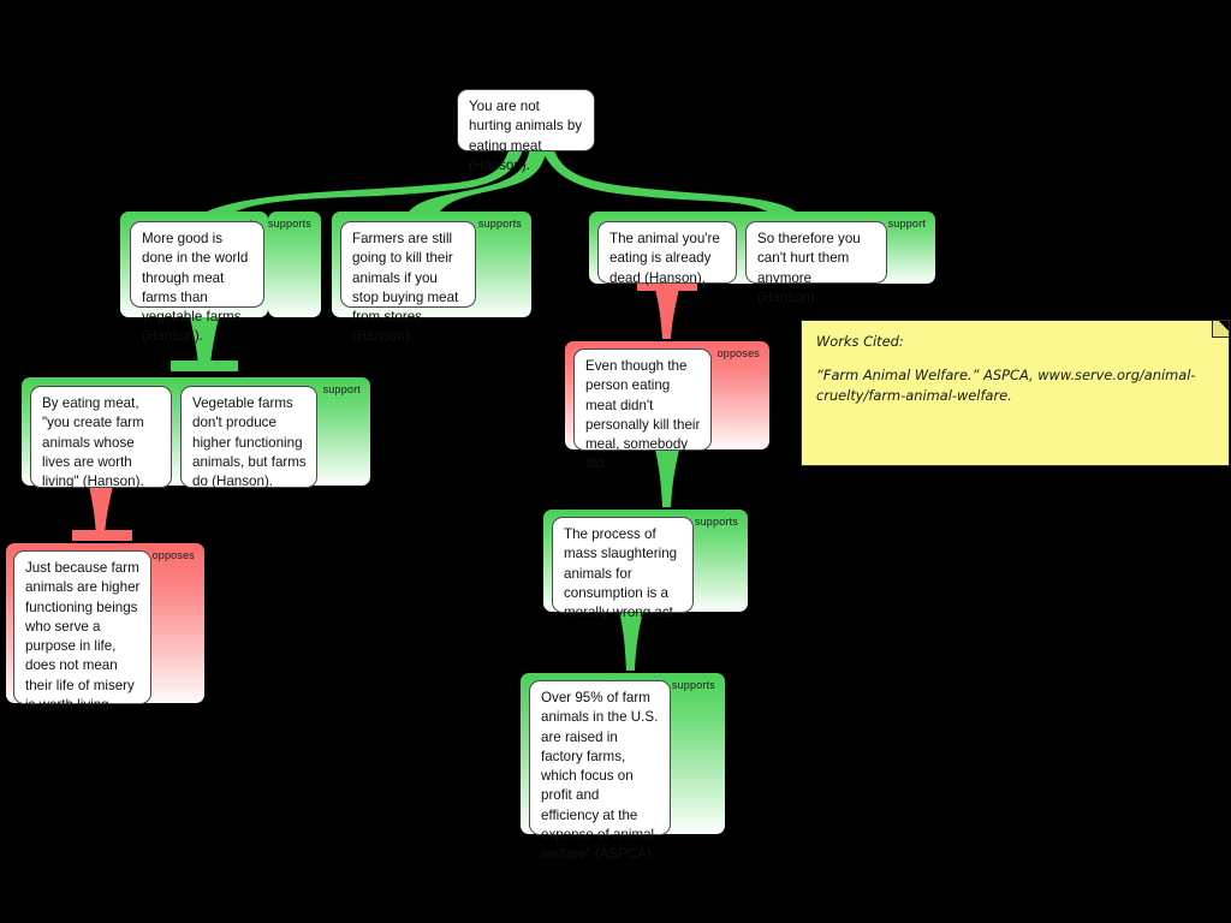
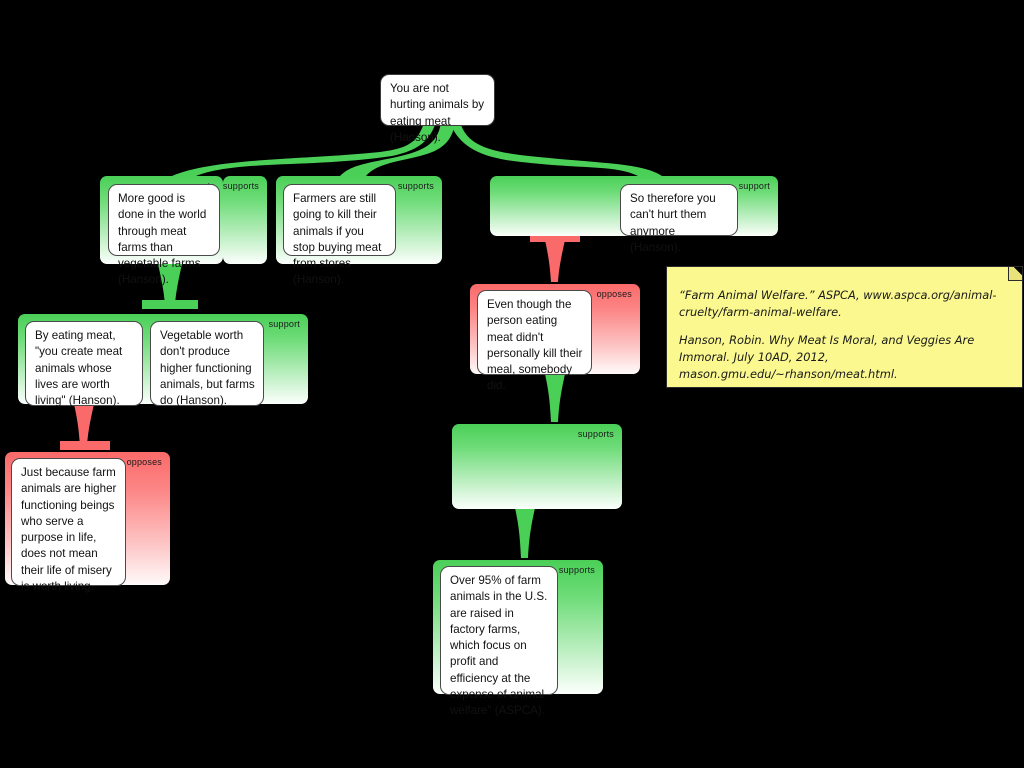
  You are not hurting animals by eating meat (Hanson).
  supports
  More good is done in the world through meat farms than vegetable farms (Hanson).
  supports
  Farmers are still going to kill their animals if you stop buying meat from stores
  support
- The animal you're eating is already dead (Hanson).
  So therefore you can't hurt them anymore
  support
- By eating meat, "you create farm animals whose lives are worth living" (Hanson).
+ By eating meat, "you create meat animals whose lives are worth living" (Hanson).
- Vegetable farms don't produce higher functioning animals, but farms do (Hanson).
+ Vegetable worth don't produce higher functioning animals, but farms do (Hanson).
  opposes
  Just because farm animals are higher functioning beings who serve a purpose in life, does not mean their life of misery is worth living.
  opposes
  Even though the person eating meat didn't personally kill their meal, somebody
  supports
- The process of mass slaughtering animals for consumption is a morally wrong act.
  supports
  Over 95% of farm animals in the U.S. are raised in factory farms, which focus on profit and efficiency at the expense of animal
- Works Cited:
- “Farm Animal Welfare.” ASPCA, www.serve.org/animal-cruelty/farm-animal-welfare.
+ “Farm Animal Welfare.” ASPCA, www.aspca.org/animal-cruelty/farm-animal-welfare.
+ Hanson, Robin. Why Meat Is Moral, and Veggies Are Immoral. July 10AD, 2012, mason.gmu.edu/~rhanson/meat.html.
